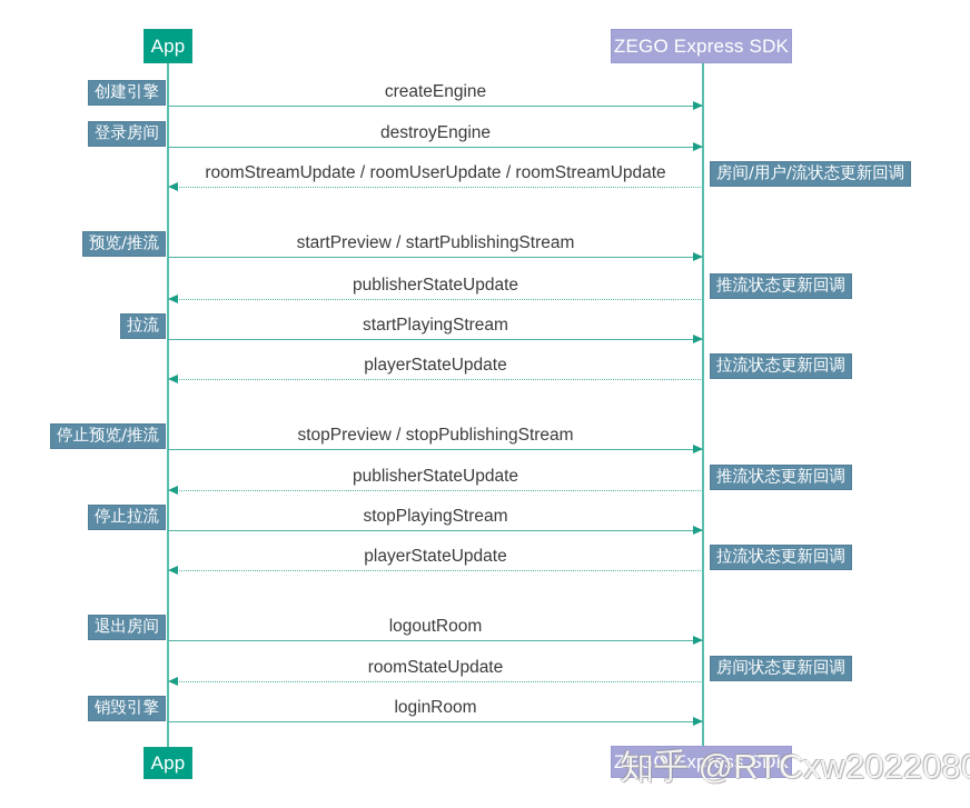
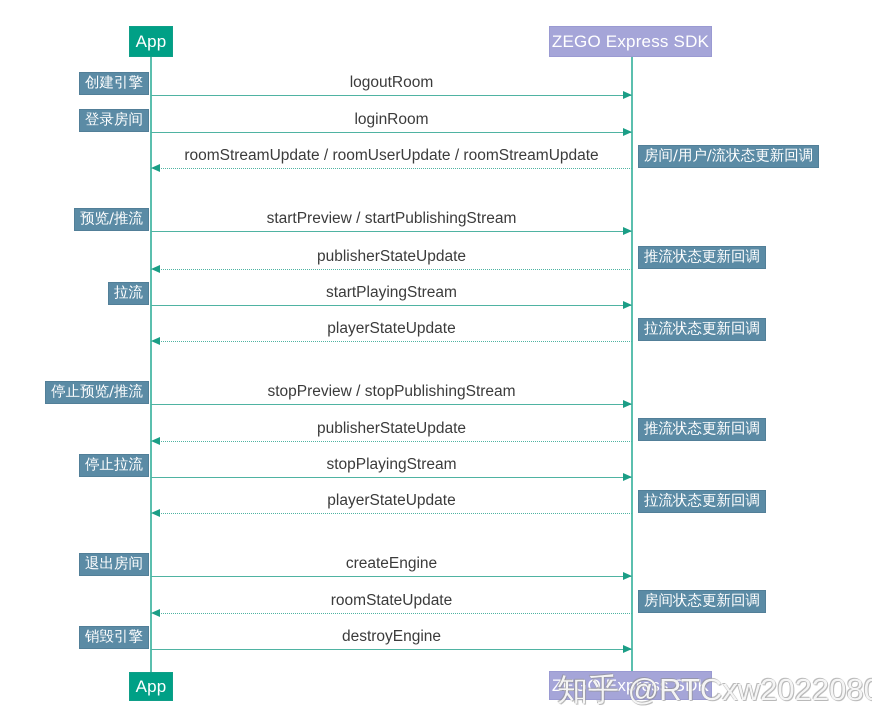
  App
  ZEGO Express SDK
  App
  ZEGO Express SDK
- createEngine
+ logoutRoom
  创建引擎
- destroyEngine
+ loginRoom
  登录房间
  roomStreamUpdate / roomUserUpdate / roomStreamUpdate
  房间/用户/流状态更新回调
  startPreview / startPublishingStream
  预览/推流
  publisherStateUpdate
  推流状态更新回调
  startPlayingStream
  拉流
  playerStateUpdate
  拉流状态更新回调
  stopPreview / stopPublishingStream
  停止预览/推流
  publisherStateUpdate
  推流状态更新回调
  stopPlayingStream
  停止拉流
  playerStateUpdate
  拉流状态更新回调
- logoutRoom
+ createEngine
  退出房间
  roomStateUpdate
  房间状态更新回调
- loginRoom
+ destroyEngine
  销毁引擎
  知乎 @RTCxw202208
